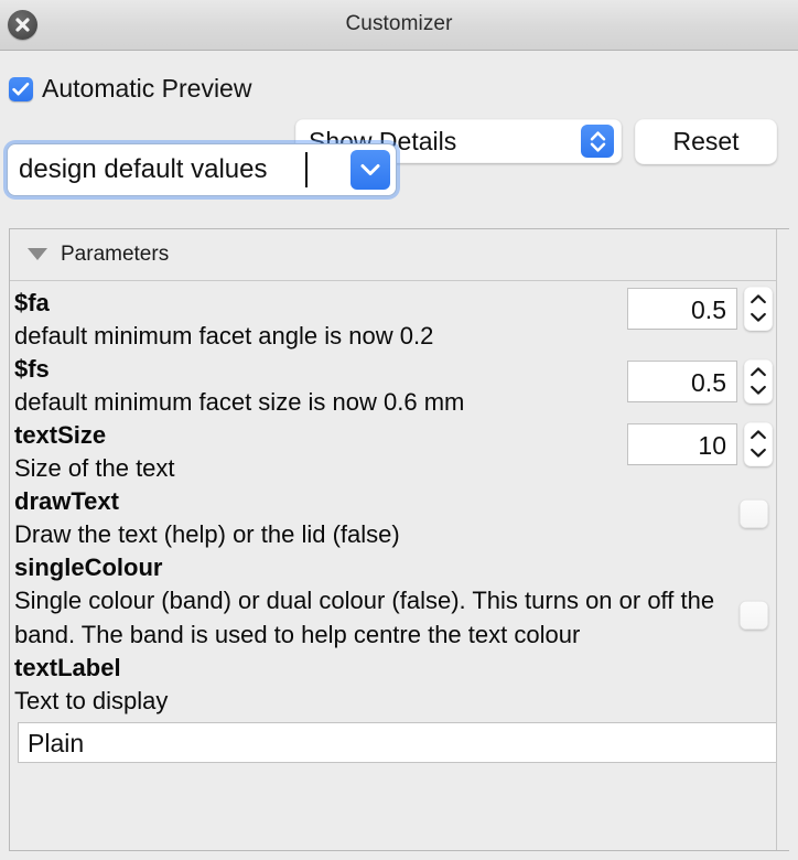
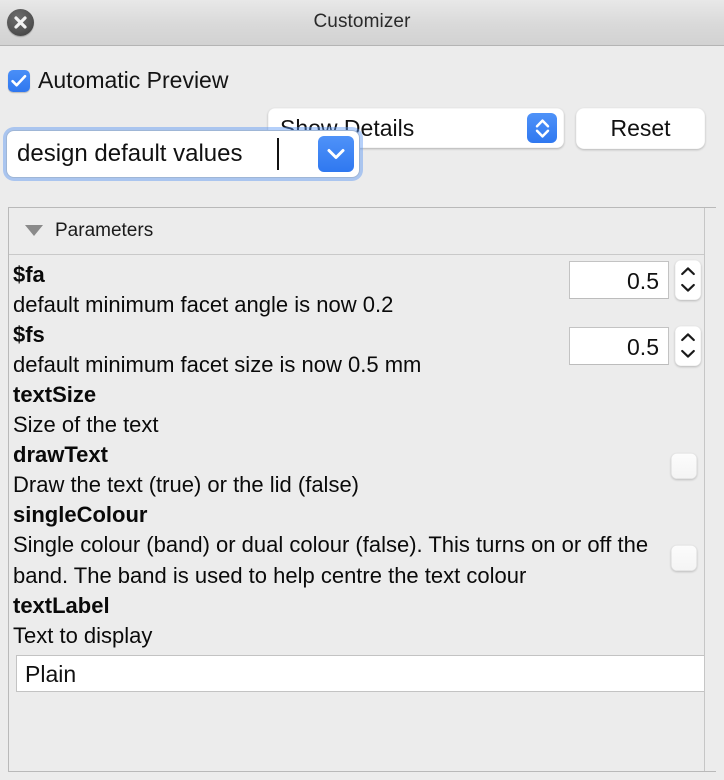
  Customizer
  Automatic Preview
  Show Details
  Reset
  design default values
  Parameters
  $fa
  default minimum facet angle is now 0.2
  0.5
  $fs
- default minimum facet size is now 0.6 mm
+ default minimum facet size is now 0.5 mm
  0.5
  textSize
  Size of the text
- 10
  drawText
- Draw the text (help) or the lid (false)
+ Draw the text (true) or the lid (false)
  singleColour
  Single colour (band) or dual colour (false). This turns on or off the band. The band is used to help centre the text colour
  textLabel
  Text to display
  Plain
